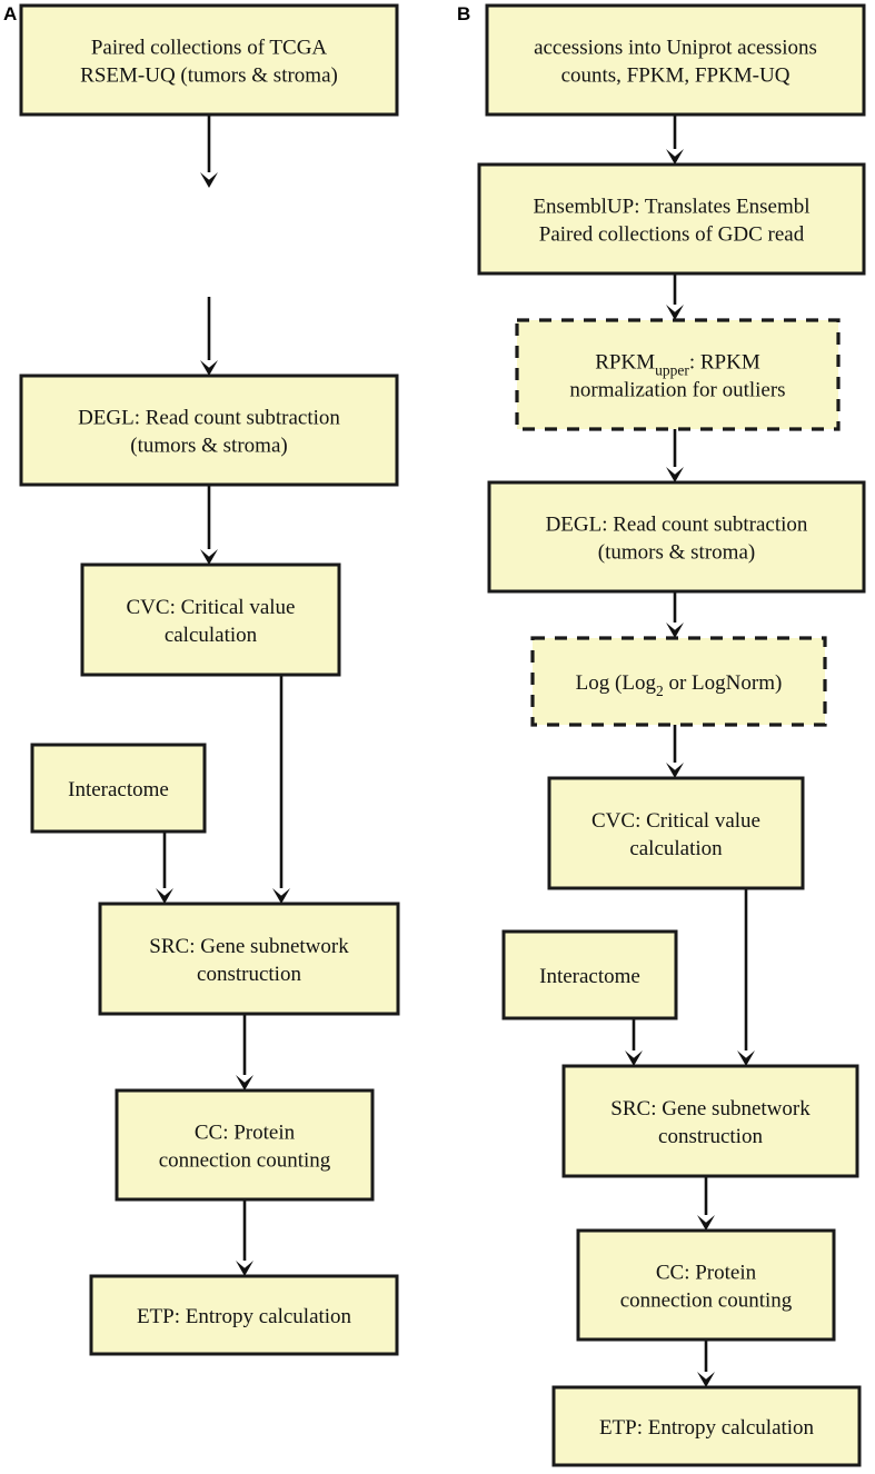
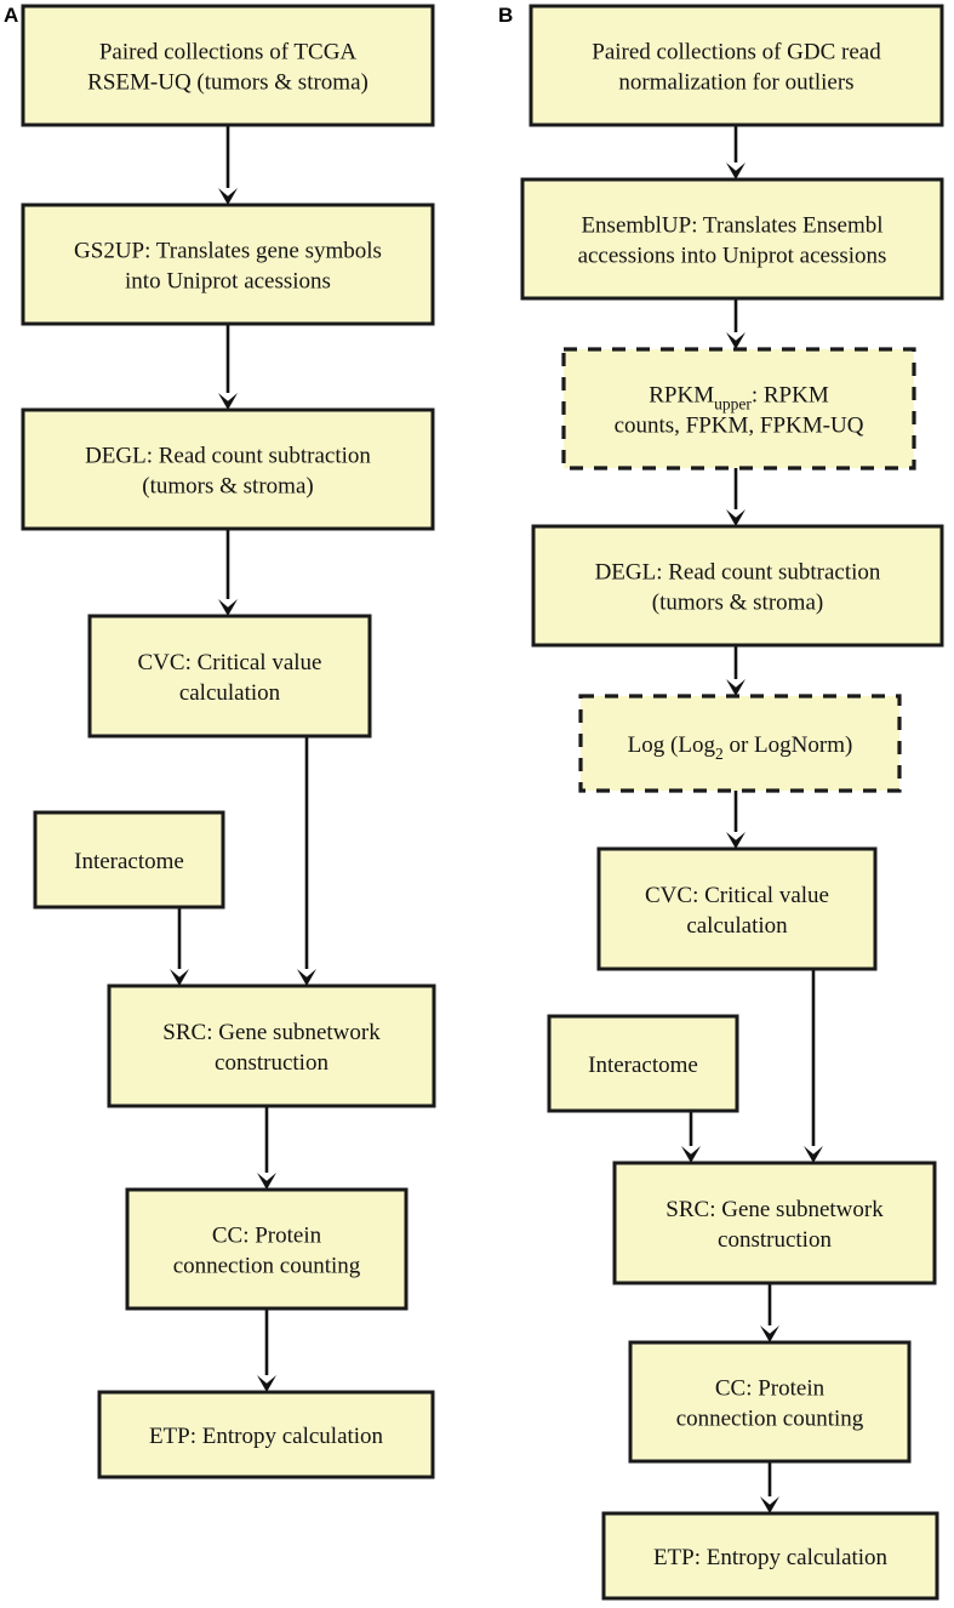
  Paired collections of TCGA
  RSEM-UQ (tumors & stroma)
+ GS2UP: Translates gene symbols
+ into Uniprot acessions
  DEGL: Read count subtraction
  (tumors & stroma)
  CVC: Critical value
  calculation
  Interactome
  SRC: Gene subnetwork
  construction
  CC: Protein
  connection counting
  ETP: Entropy calculation
  A
- accessions into Uniprot acessions
+ Paired collections of GDC read
- counts, FPKM, FPKM-UQ
+ normalization for outliers
  EnsemblUP: Translates Ensembl
- Paired collections of GDC read
+ accessions into Uniprot acessions
  RPKMupper: RPKM
- normalization for outliers
+ counts, FPKM, FPKM-UQ
  DEGL: Read count subtraction
  (tumors & stroma)
  Log (Log2 or LogNorm)
  CVC: Critical value
  calculation
  Interactome
  SRC: Gene subnetwork
  construction
  CC: Protein
  connection counting
  ETP: Entropy calculation
  B
